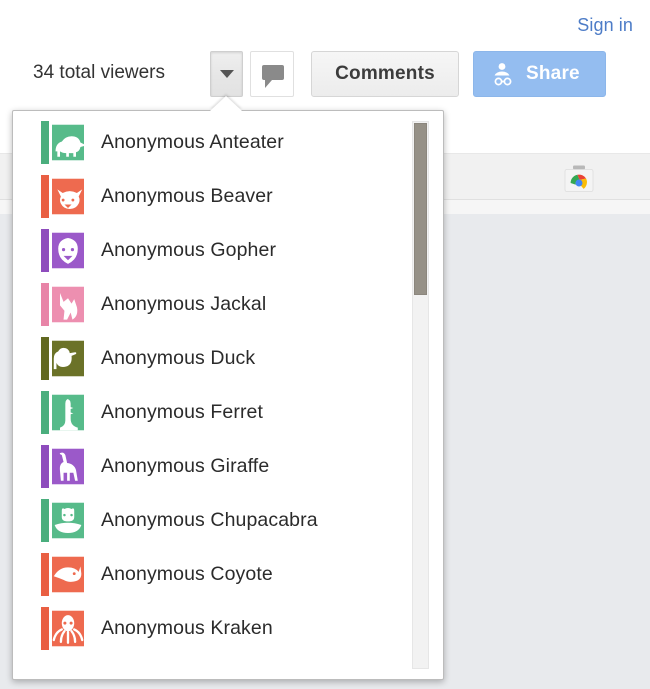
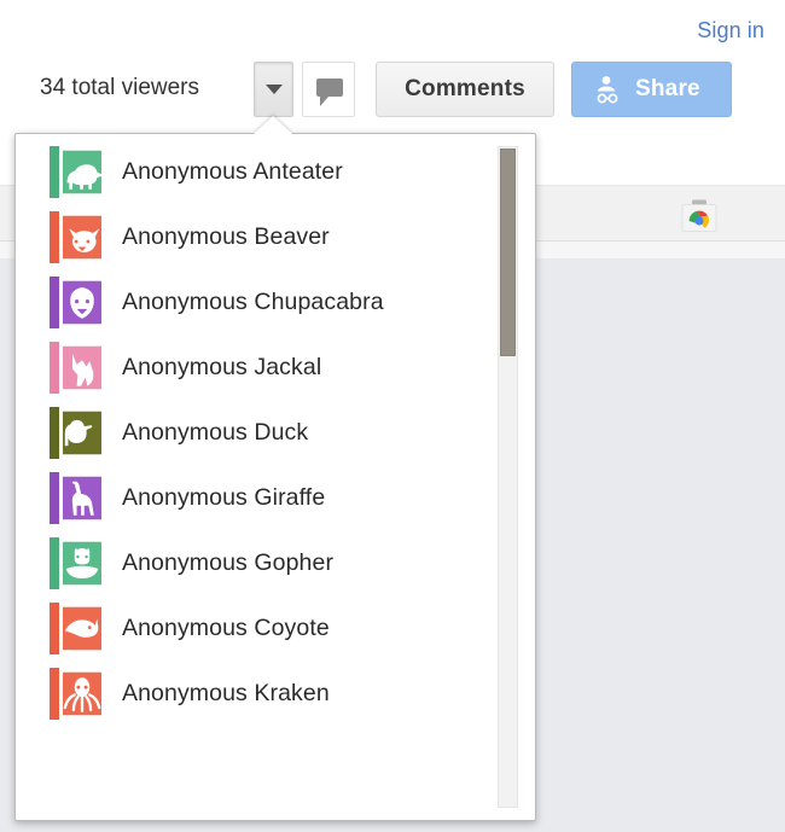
  Sign in
  34 total viewers
  Comments
  Share
  Anonymous Anteater
  Anonymous Beaver
- Anonymous Gopher
+ Anonymous Chupacabra
  Anonymous Jackal
  Anonymous Duck
- Anonymous Ferret
  Anonymous Giraffe
- Anonymous Chupacabra
+ Anonymous Gopher
  Anonymous Coyote
  Anonymous Kraken
